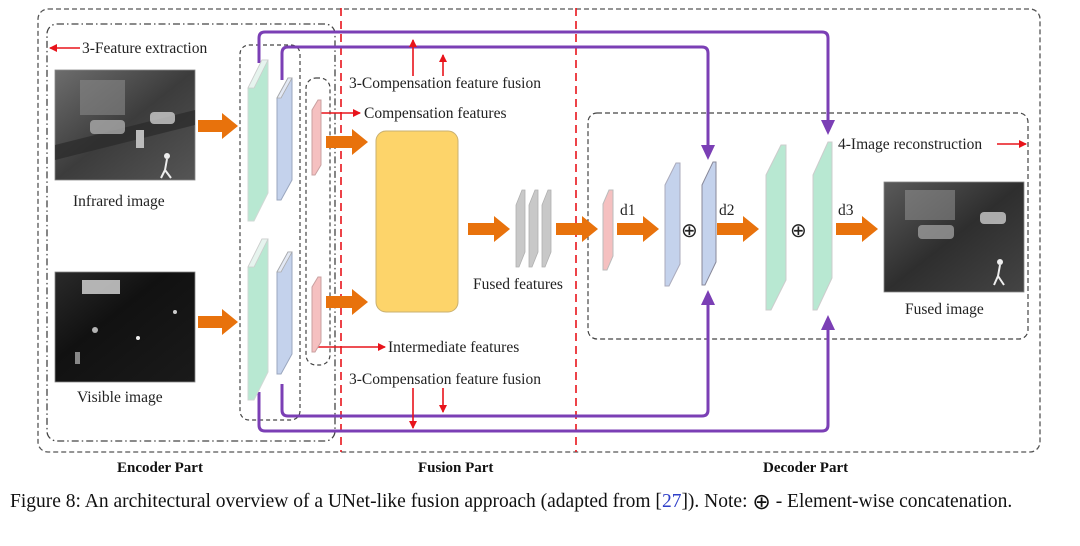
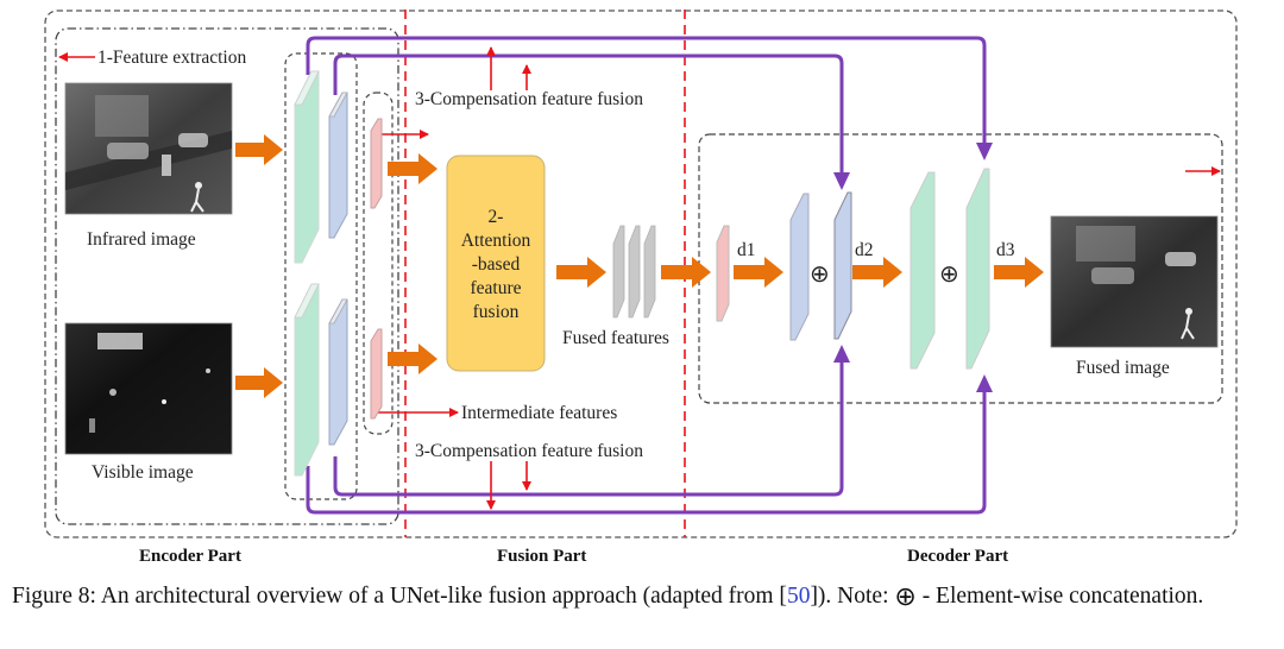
- 3-Feature extraction
+ 1-Feature extraction
  Infrared image
  Visible image
  3-Compensation feature fusion
- Compensation features
  Intermediate features
  3-Compensation feature fusion
  Fused features
- 4-Image reconstruction
  Fused image
  d1
  d2
  d3
  ⊕
  ⊕
+ 2-
+ Attention
+ -based
+ feature
+ fusion
  Encoder Part
  Fusion Part
  Decoder Part
- Figure 8: An architectural overview of a UNet-like fusion approach (adapted from [27]). Note: ⊕ - Element-wise concatenation.
+ Figure 8: An architectural overview of a UNet-like fusion approach (adapted from [50]). Note: ⊕ - Element-wise concatenation.
